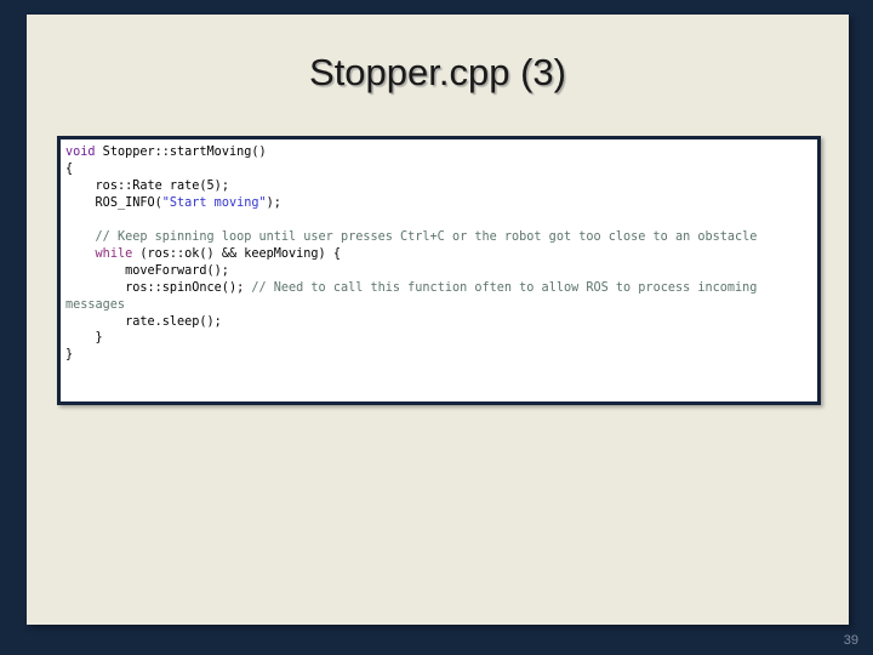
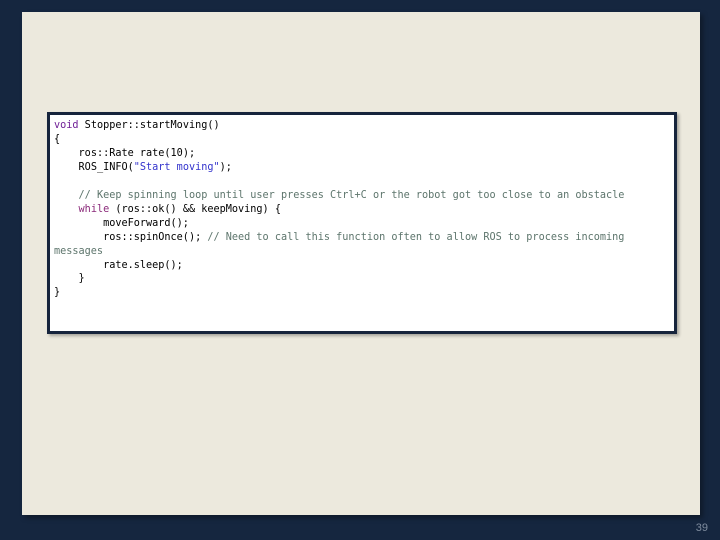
- Stopper.cpp (3)
- void Stopper::startMoving() { ros::Rate rate(5); ROS_INFO("Start moving"); // Keep spinning loop until user presses Ctrl+C or the robot got too close to an obstacle while (ros::ok() && keepMoving) { moveForward(); ros::spinOnce(); // Need to call this function often to allow ROS to process incoming messages rate.sleep(); } }
+ void Stopper::startMoving() { ros::Rate rate(10); ROS_INFO("Start moving"); // Keep spinning loop until user presses Ctrl+C or the robot got too close to an obstacle while (ros::ok() && keepMoving) { moveForward(); ros::spinOnce(); // Need to call this function often to allow ROS to process incoming messages rate.sleep(); } }
  39
